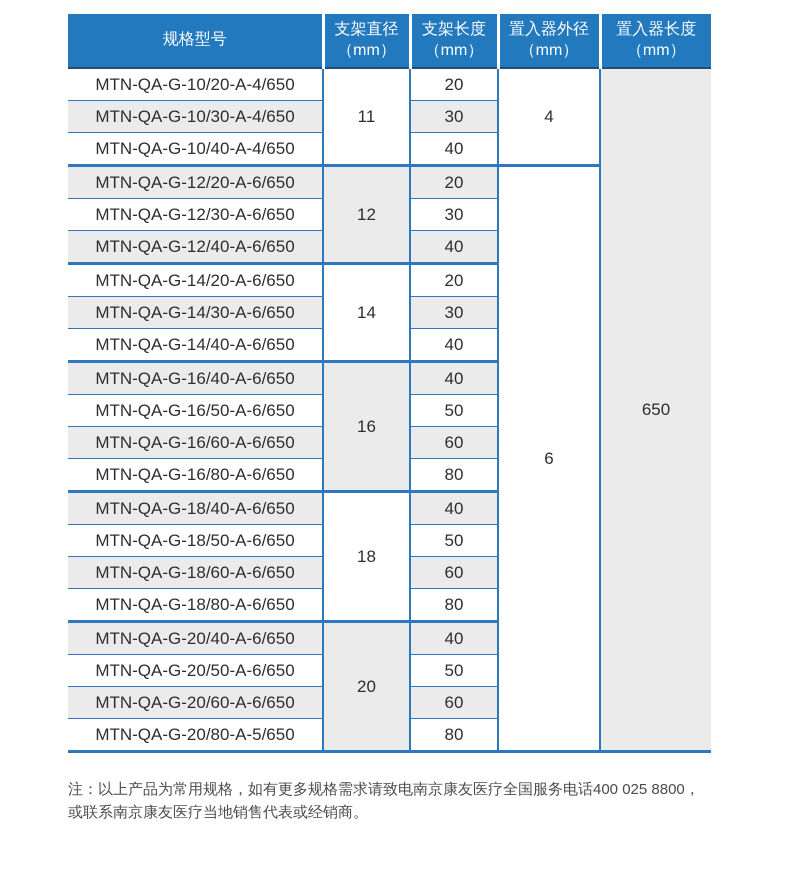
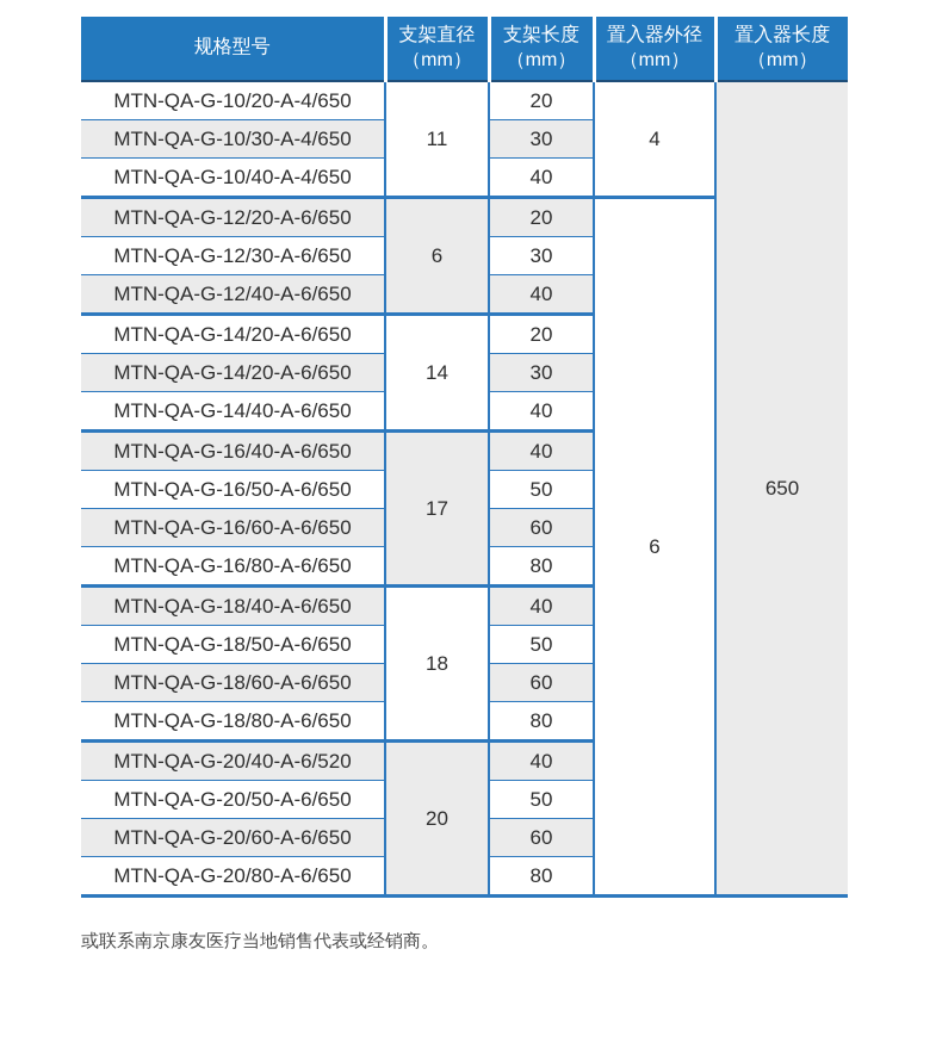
  规格型号	支架直径（mm）	支架长度（mm）	置入器外径（mm）	置入器长度（mm）
  MTN-QA-G-10/20-A-4/650	11	20	4	650
  MTN-QA-G-10/30-A-4/650	30
  MTN-QA-G-10/40-A-4/650	40
- MTN-QA-G-12/20-A-6/650	12	20	6
+ MTN-QA-G-12/20-A-6/650	6	20	6
  MTN-QA-G-12/30-A-6/650	30
  MTN-QA-G-12/40-A-6/650	40
  MTN-QA-G-14/20-A-6/650	14	20
- MTN-QA-G-14/30-A-6/650	30
+ MTN-QA-G-14/20-A-6/650	30
  MTN-QA-G-14/40-A-6/650	40
- MTN-QA-G-16/40-A-6/650	16	40
+ MTN-QA-G-16/40-A-6/650	17	40
  MTN-QA-G-16/50-A-6/650	50
  MTN-QA-G-16/60-A-6/650	60
  MTN-QA-G-16/80-A-6/650	80
  MTN-QA-G-18/40-A-6/650	18	40
  MTN-QA-G-18/50-A-6/650	50
  MTN-QA-G-18/60-A-6/650	60
  MTN-QA-G-18/80-A-6/650	80
- MTN-QA-G-20/40-A-6/650	20	40
+ MTN-QA-G-20/40-A-6/520	20	40
  MTN-QA-G-20/50-A-6/650	50
  MTN-QA-G-20/60-A-6/650	60
- MTN-QA-G-20/80-A-5/650	80
+ MTN-QA-G-20/80-A-6/650	80
- 注：以上产品为常用规格，如有更多规格需求请致电南京康友医疗全国服务电话400 025 8800，
  或联系南京康友医疗当地销售代表或经销商。
